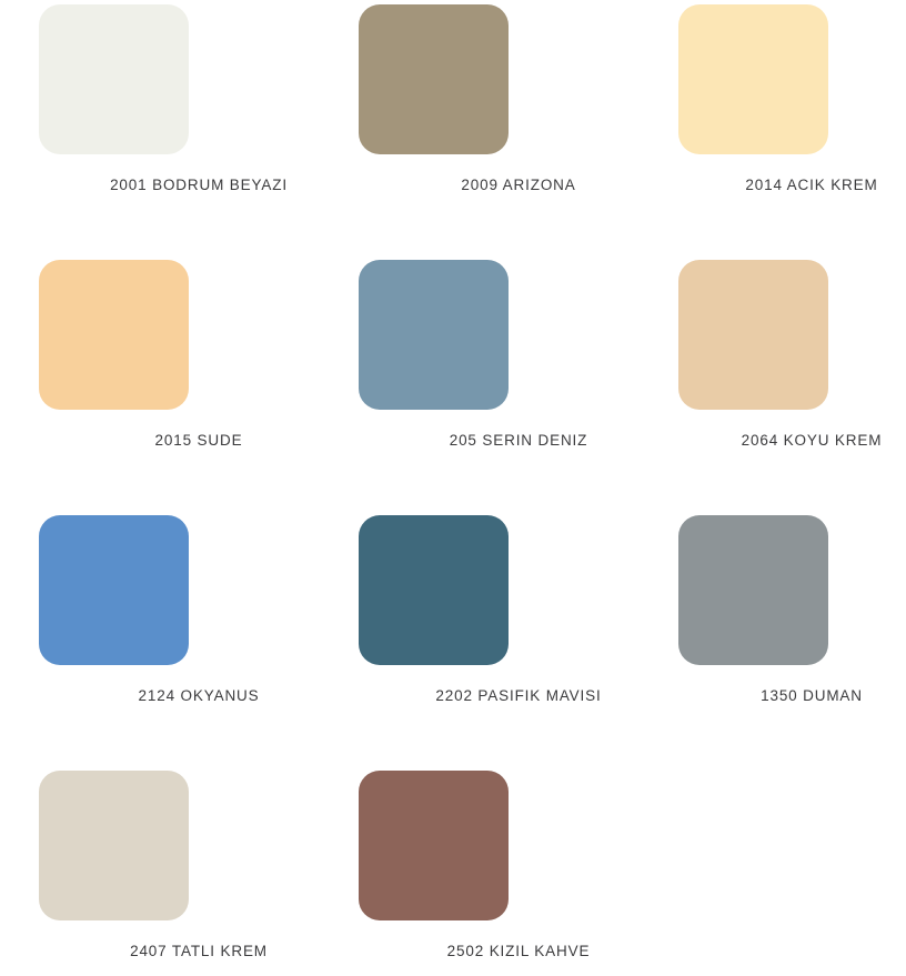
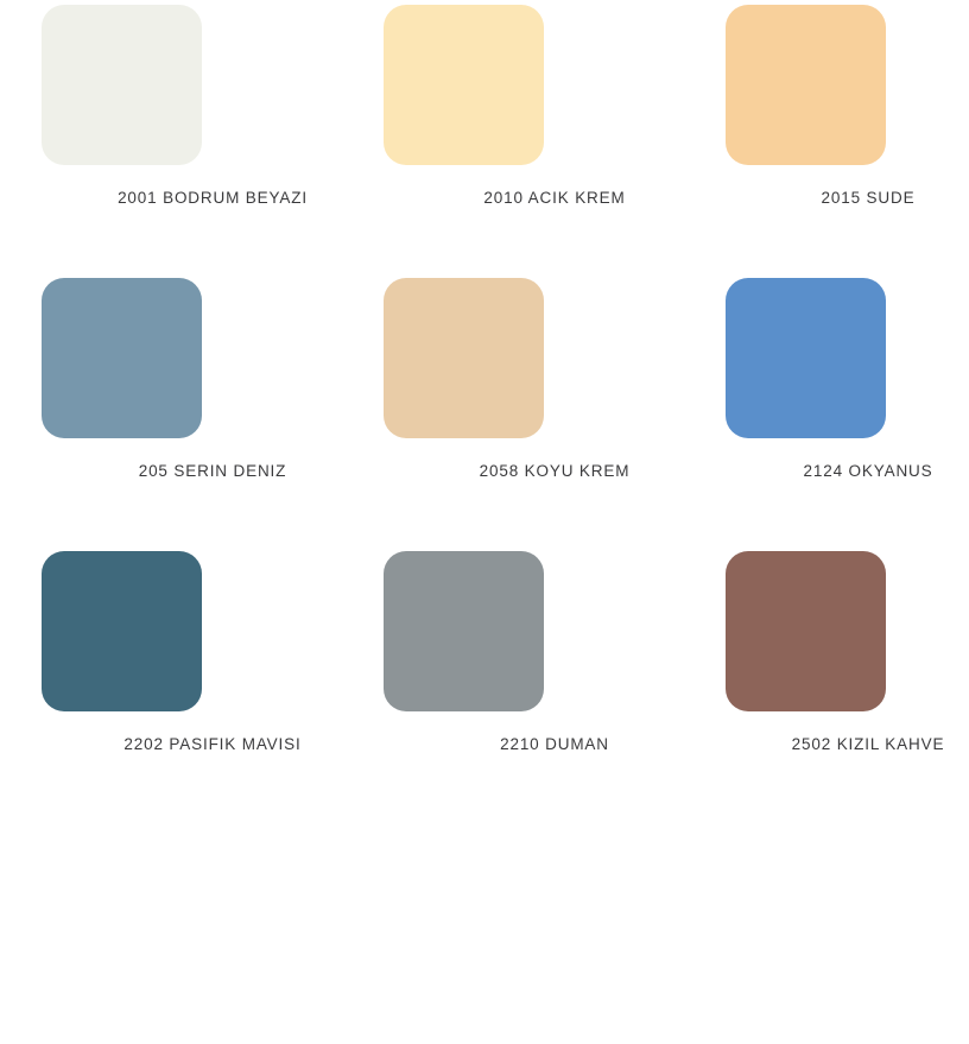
  2001 BODRUM BEYAZI
- 2009 ARIZONA
- 2014 ACIK KREM
+ 2010 ACIK KREM
  2015 SUDE
  205 SERIN DENIZ
- 2064 KOYU KREM
+ 2058 KOYU KREM
  2124 OKYANUS
  2202 PASIFIK MAVISI
- 1350 DUMAN
+ 2210 DUMAN
- 2407 TATLI KREM
  2502 KIZIL KAHVE
